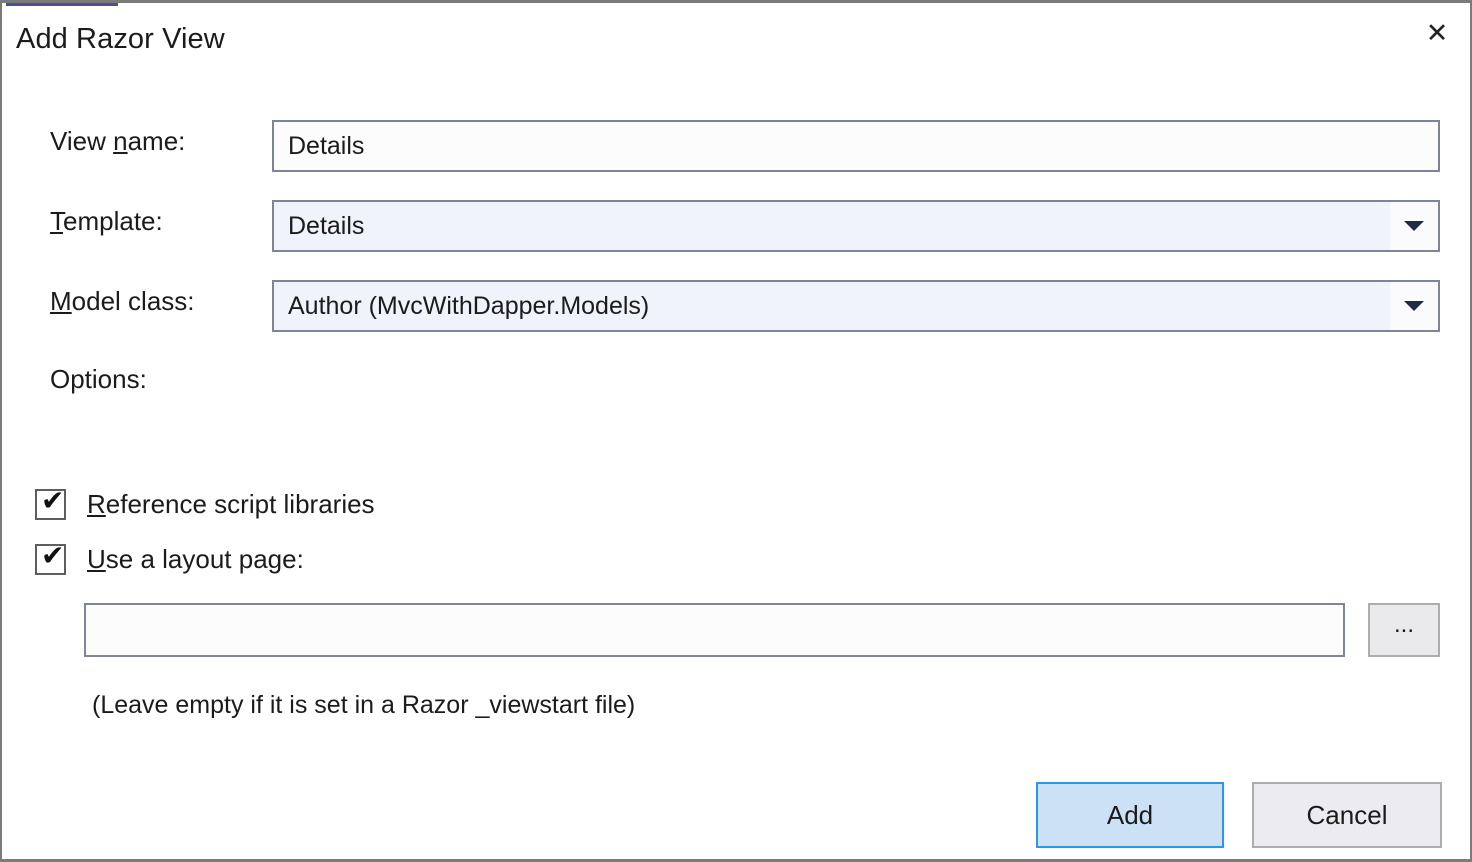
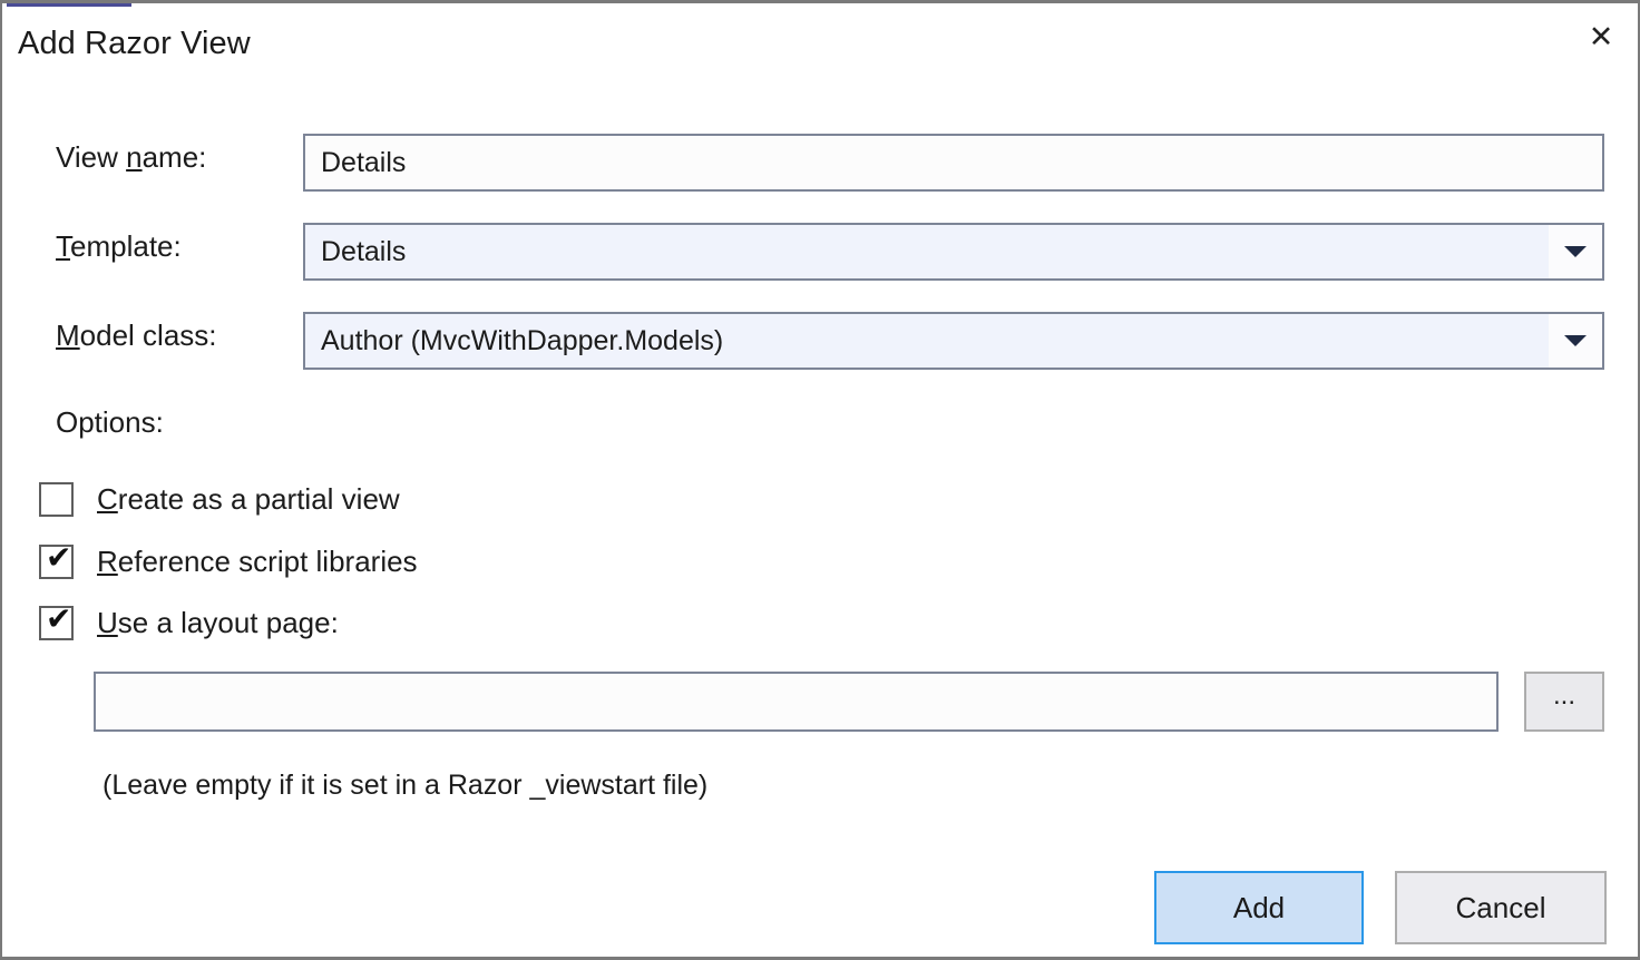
  Add Razor View
  ✕
  View name:
  Details
  Template:
  Details
  Model class:
  Author (MvcWithDapper.Models)
  Options:
+ Create as a partial view
  ✔
  Reference script libraries
  ✔
  Use a layout page:
  ...
  (Leave empty if it is set in a Razor _viewstart file)
  Add
  Cancel
